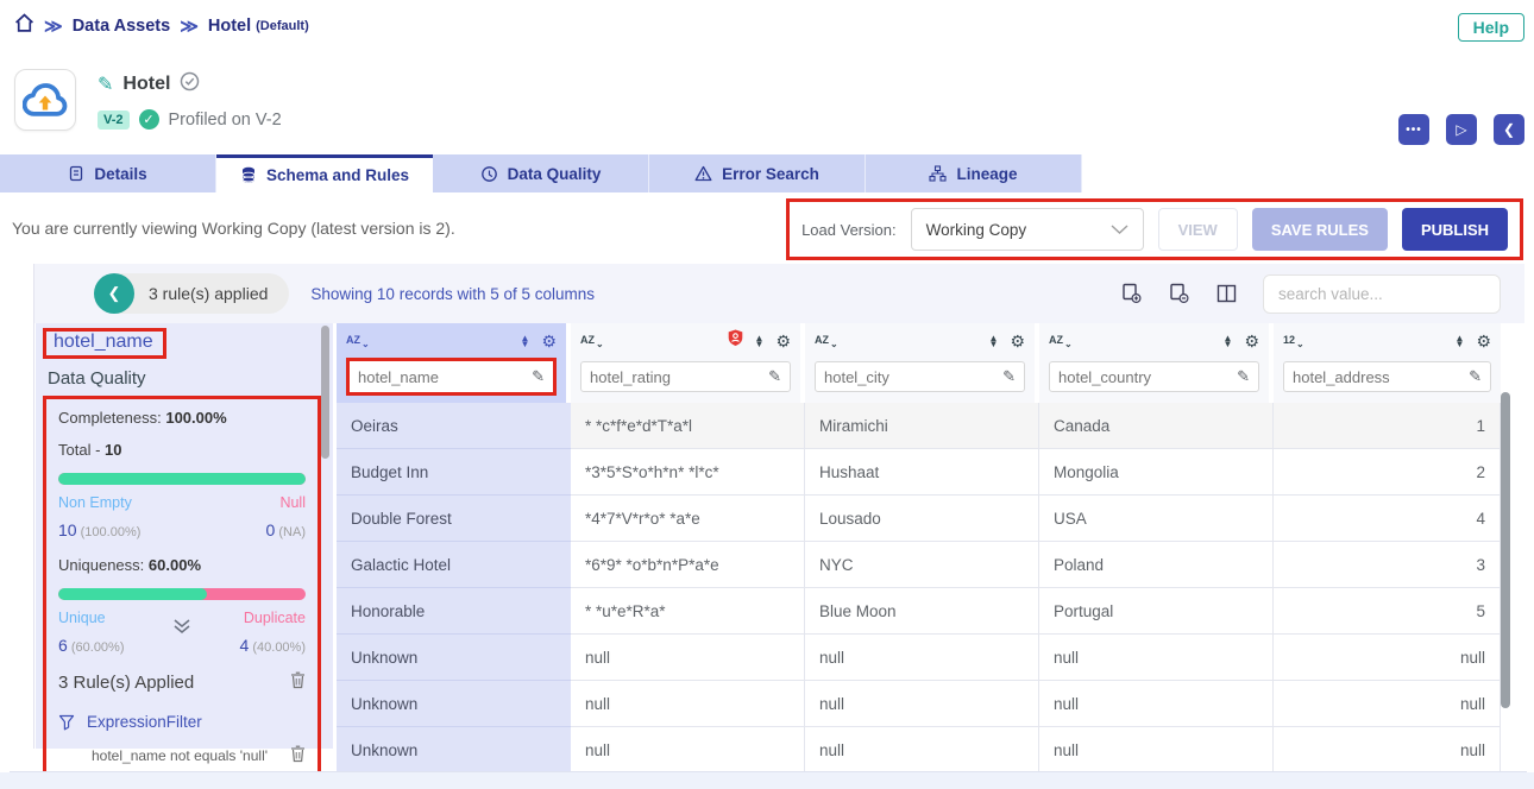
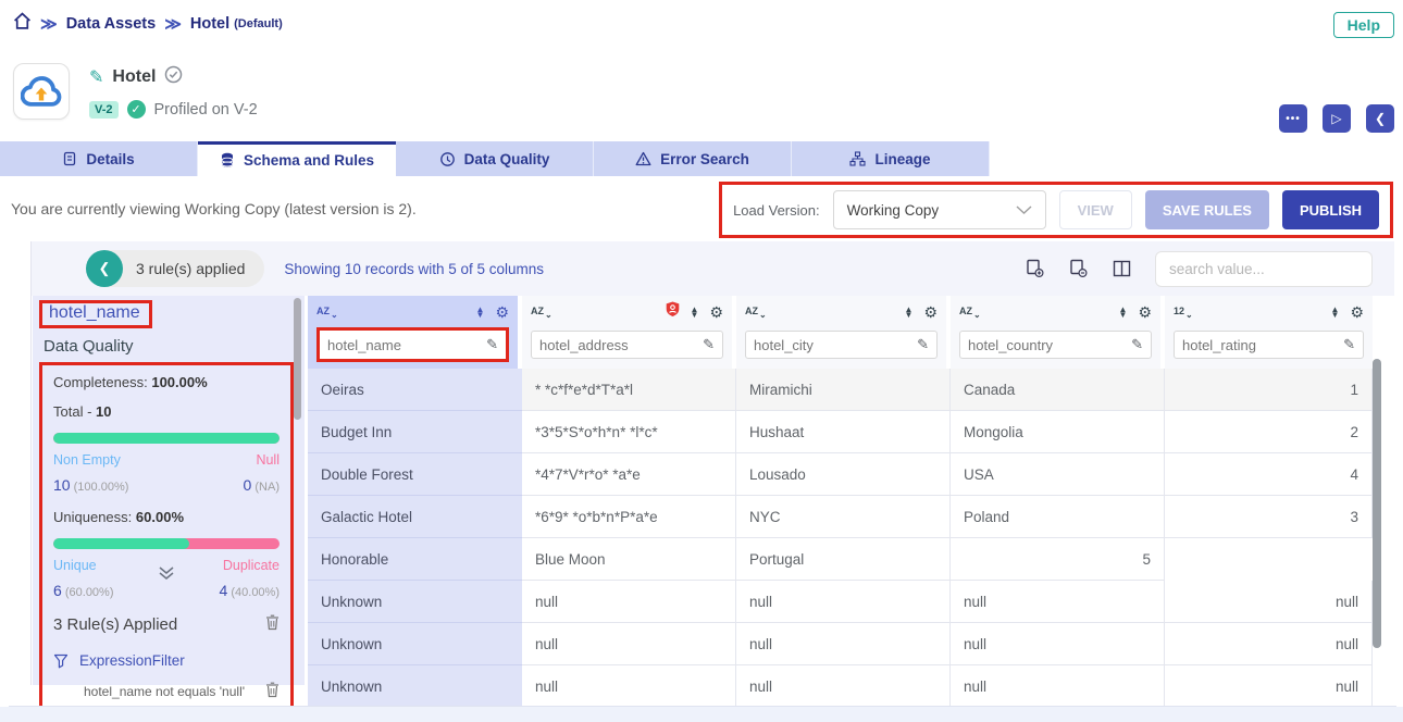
  ≫
  Data Assets
  ≫
  Hotel
  (Default)
  Help
  ✎
  Hotel
  V-2
  ✓
  Profiled on V-2
  •••
  ▷
  ❮
  Details
  Schema and Rules
  Data Quality
  Error Search
  Lineage
  You are currently viewing Working Copy (latest version is 2).
  Load Version:
  Working Copy
  VIEW
  SAVE RULES
  PUBLISH
  ❮
  3 rule(s) applied
  Showing 10 records with 5 of 5 columns
  search value...
  hotel_name
  Data Quality
  Completeness: 100.00%
  Total - 10
  Non Empty
  Null
  10 (100.00%)
  0 (NA)
  Uniqueness: 60.00%
  Unique
  Duplicate
  6 (60.00%)
  4 (40.00%)
  3 Rule(s) Applied
  ExpressionFilter
  hotel_name not equals 'null'
  AZ
  ⌄
  ▲
  ▼
  ⚙
  hotel_name
  ✎
  AZ
  ⌄
  ▲
  ▼
  ⚙
- hotel_rating
+ hotel_address
  ✎
  AZ
  ⌄
  ▲
  ▼
  ⚙
  hotel_city
  ✎
  AZ
  ⌄
  ▲
  ▼
  ⚙
  hotel_country
  ✎
  12
  ⌄
  ▲
  ▼
  ⚙
- hotel_address
+ hotel_rating
  ✎
  Oeiras
  * *c*f*e*d*T*a*l
  Miramichi
  Canada
  1
  Budget Inn
  *3*5*S*o*h*n* *l*c*
  Hushaat
  Mongolia
  2
  Double Forest
  *4*7*V*r*o* *a*e
  Lousado
  USA
  4
  Galactic Hotel
  *6*9* *o*b*n*P*a*e
  NYC
  Poland
  3
  Honorable
- * *u*e*R*a*
  Blue Moon
  Portugal
  5
  Unknown
  null
  null
  null
  null
  Unknown
  null
  null
  null
  null
  Unknown
  null
  null
  null
  null
